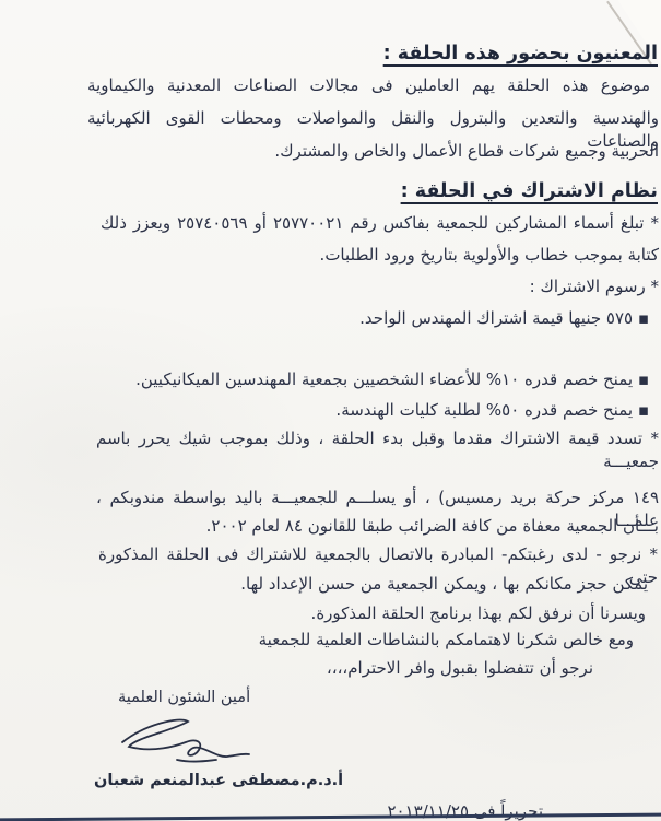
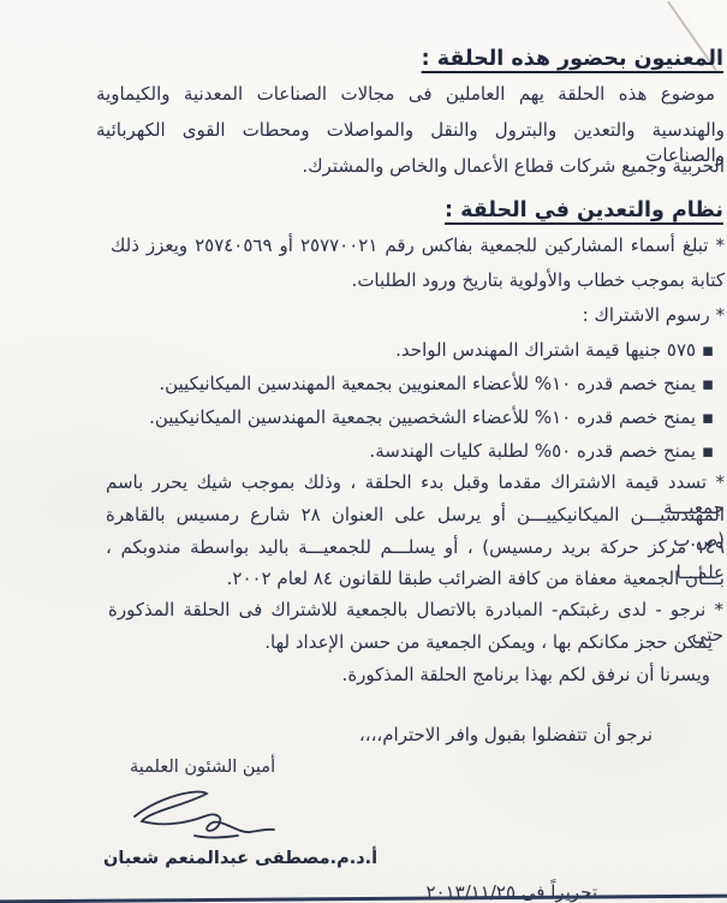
  المعنيون بحضور هذه الحلقة :
  موضوع هذه الحلقة يهم العاملين فى مجالات الصناعات المعدنية والكيماوية
  والهندسية والتعدين والبترول والنقل والمواصلات ومحطات القوى الكهربائية والصناعات
  الحربية وجميع شركات قطاع الأعمال والخاص والمشترك.
- نظام الاشتراك في الحلقة :
+ نظام والتعدين في الحلقة :
  * تبلغ أسماء المشاركين للجمعية بفاكس رقم ٢٥٧٧٠٠٢١ أو ٢٥٧٤٠٥٦٩ ويعزز ذلك
  كتابة بموجب خطاب والأولوية بتاريخ ورود الطلبات.
  * رسوم الاشتراك :
  ▪ ٥٧٥ جنيها قيمة اشتراك المهندس الواحد.
+ ▪ يمنح خصم قدره ١٠% للأعضاء المعنويين بجمعية المهندسين الميكانيكيين.
  ▪ يمنح خصم قدره ١٠% للأعضاء الشخصيين بجمعية المهندسين الميكانيكيين.
  ▪ يمنح خصم قدره ٥٠% لطلبة كليات الهندسة.
  * تسدد قيمة الاشتراك مقدما وقبل بدء الحلقة ، وذلك بموجب شيك يحرر باسم جمعيـــة
+ المهندسيـــن الميكانيكييـــن أو يرسل على العنوان ٢٨ شارع رمسيس بالقاهرة (ص.ب
  ١٤٩ مركز حركة بريد رمسيس) ، أو يسلـــم للجمعيـــة باليد بواسطة مندوبكم ، علمـــا
  بـــأن الجمعية معفاة من كافة الضرائب طبقا للقانون ٨٤ لعام ٢٠٠٢.
  * نرجو - لدى رغبتكم- المبادرة بالاتصال بالجمعية للاشتراك فى الحلقة المذكورة حتى
  يمكن حجز مكانكم بها ، ويمكن الجمعية من حسن الإعداد لها.
  ويسرنا أن نرفق لكم بهذا برنامج الحلقة المذكورة.
- ومع خالص شكرنا لاهتمامكم بالنشاطات العلمية للجمعية
  نرجو أن تتفضلوا بقبول وافر الاحترام،،،،
  أمين الشئون العلمية
  أ.د.م.مصطفى عبدالمنعم شعبان
  تحريراً فى ٢٠١٣/١١/٢٥
